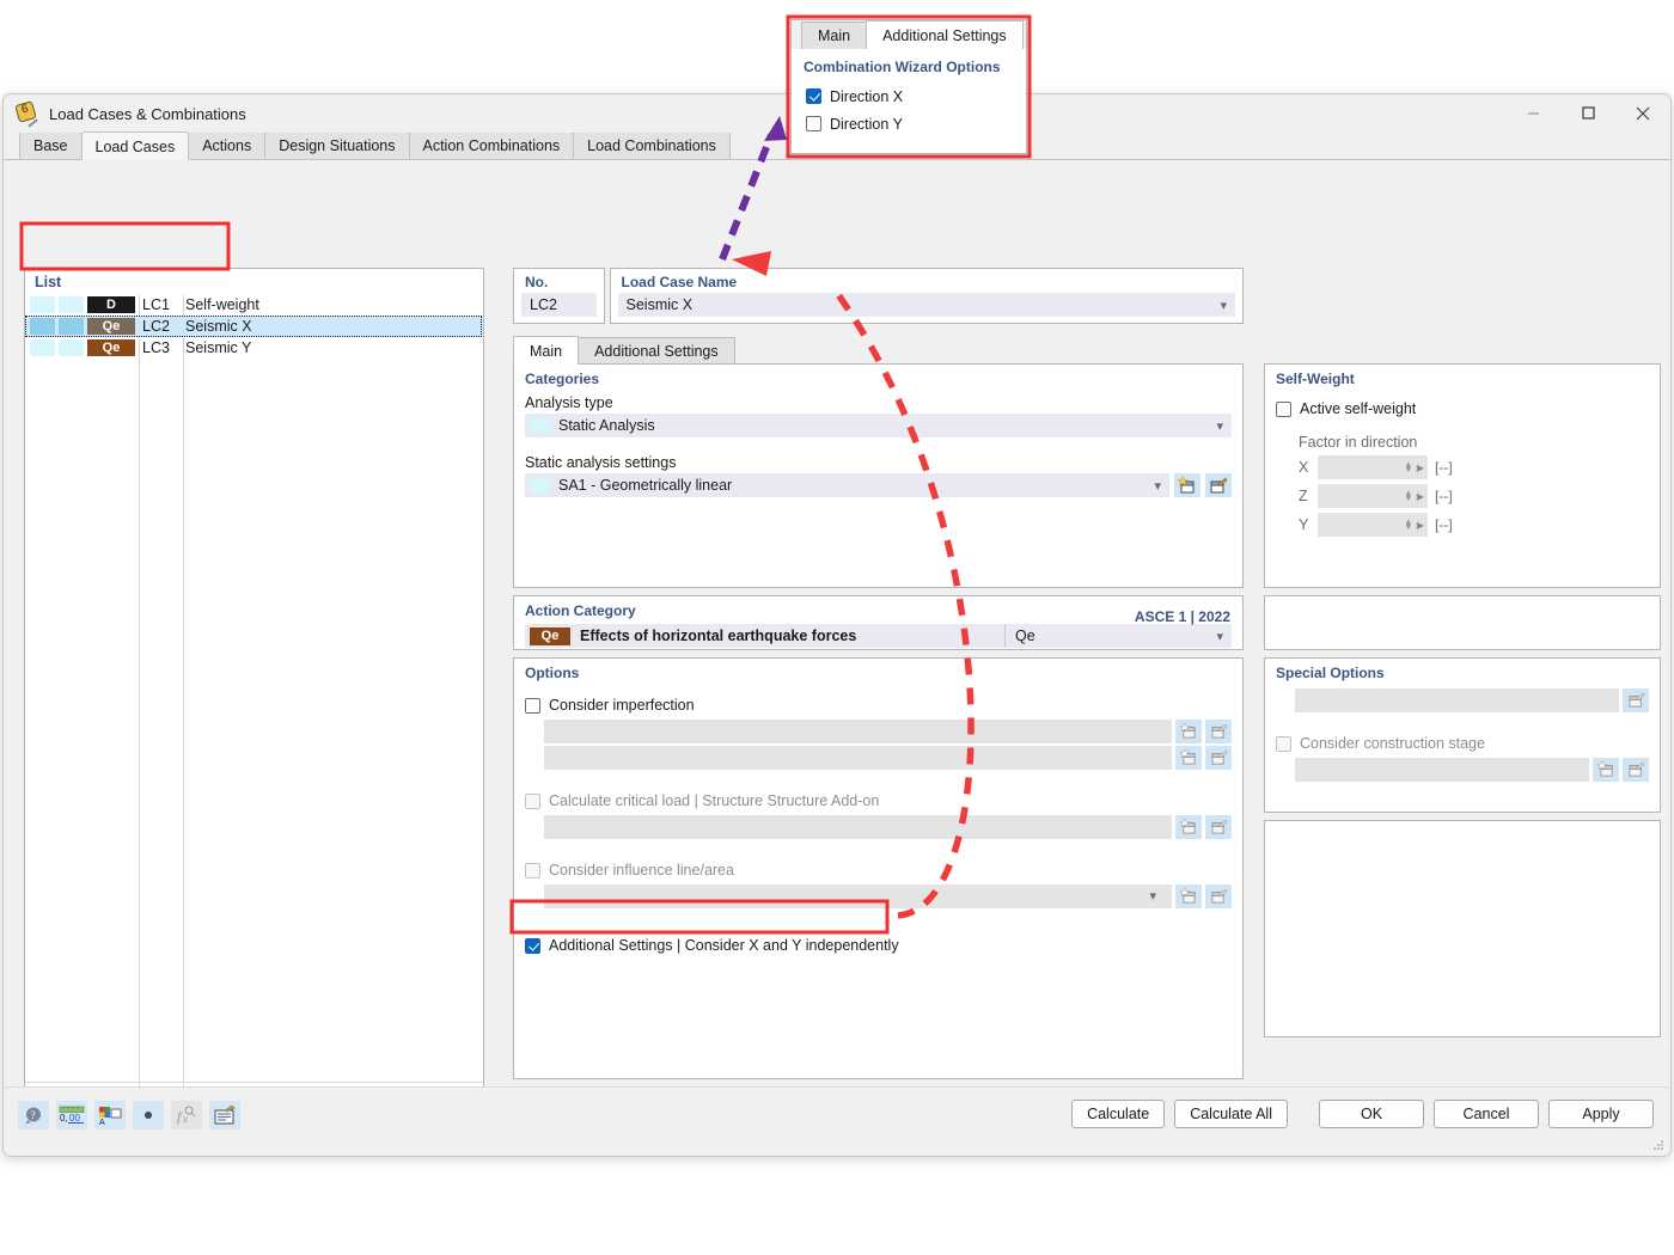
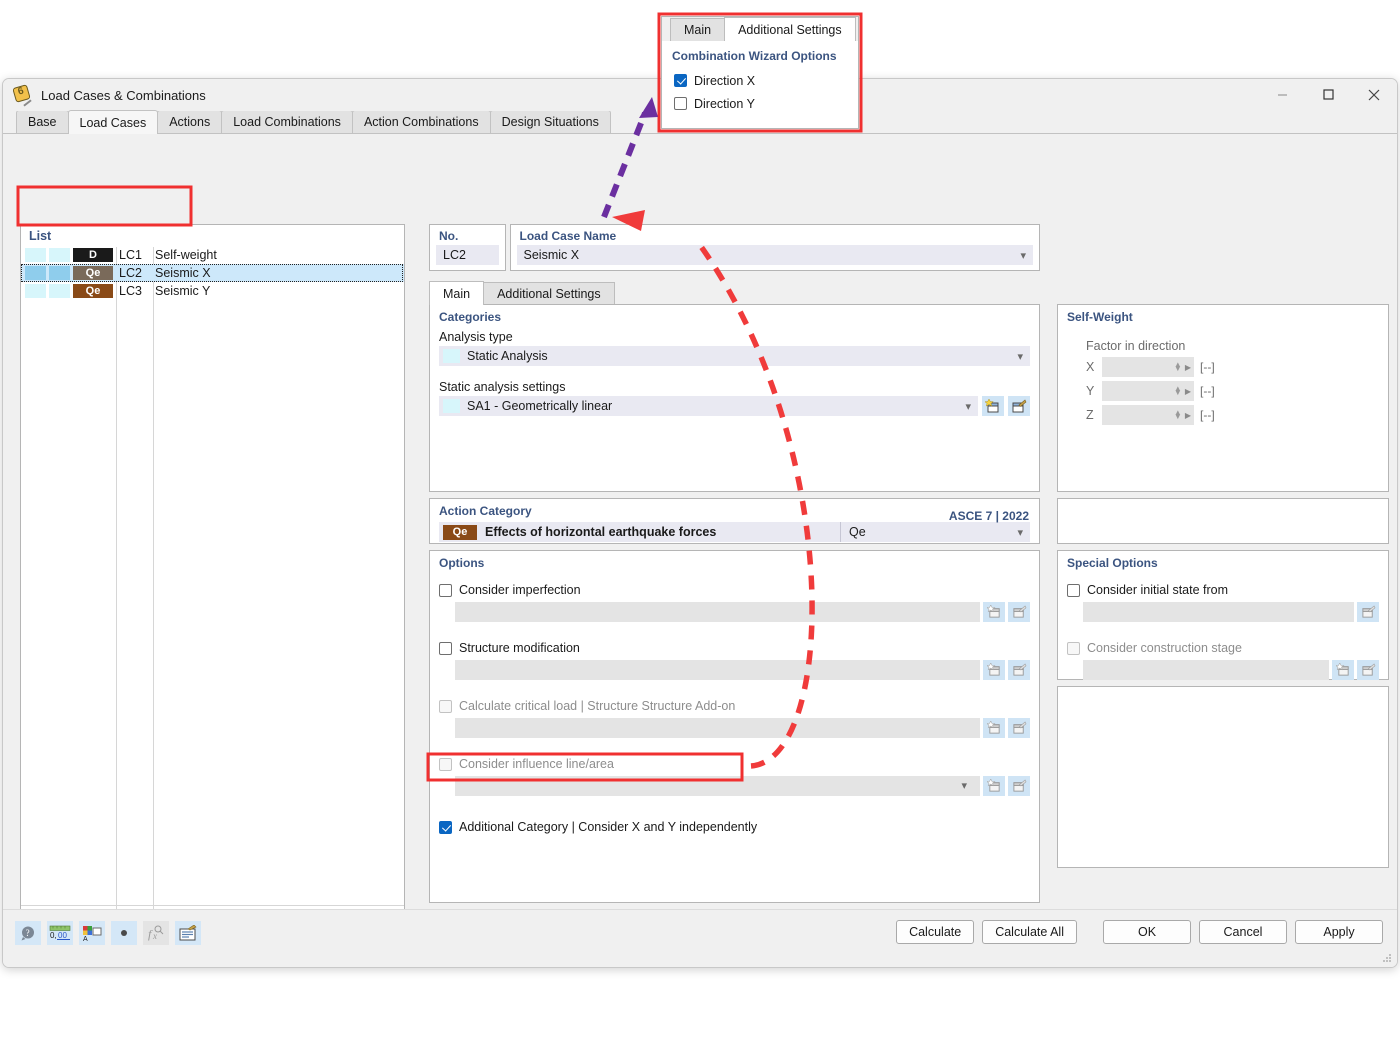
  Load Cases & Combinations
  Base
  Load Cases
  Actions
- Design Situations
+ Load Combinations
  Action Combinations
- Load Combinations
+ Design Situations
  List
  D
  LC1
  Self-weight
  Qe
  LC2
  Seismic X
  Qe
  LC3
  Seismic Y
  No.
  LC2
  Load Case Name
  Seismic X
  ▾
  Main
  Additional Settings
  Categories
  Analysis type
  Static Analysis
  ▾
  Static analysis settings
  SA1 - Geometrically linear
  ▾
  Action Category
- ASCE 1 | 2022
+ ASCE 7 | 2022
  Qe
  Effects of horizontal earthquake forces
  Qe
  ▾
  Options
  Consider imperfection
+ Structure modification
  Calculate critical load | Structure Structure Add-on
  Consider influence line/area
  ▾
- Additional Settings | Consider X and Y independently
+ Additional Category | Consider X and Y independently
  Self-Weight
- Active self-weight
  Factor in direction
  X
  ▲
  ▼
  ▶
  [--]
- Z
+ Y
  ▲
  ▼
  ▶
  [--]
- Y
+ Z
  ▲
  ▼
  ▶
  [--]
  Special Options
+ Consider initial state from
  Consider construction stage
  ?
  0,
  00
  f
  x
  Calculate
  Calculate All
  OK
  Cancel
  Apply
  Main
  Additional Settings
  Combination Wizard Options
  Direction X
  Direction Y
